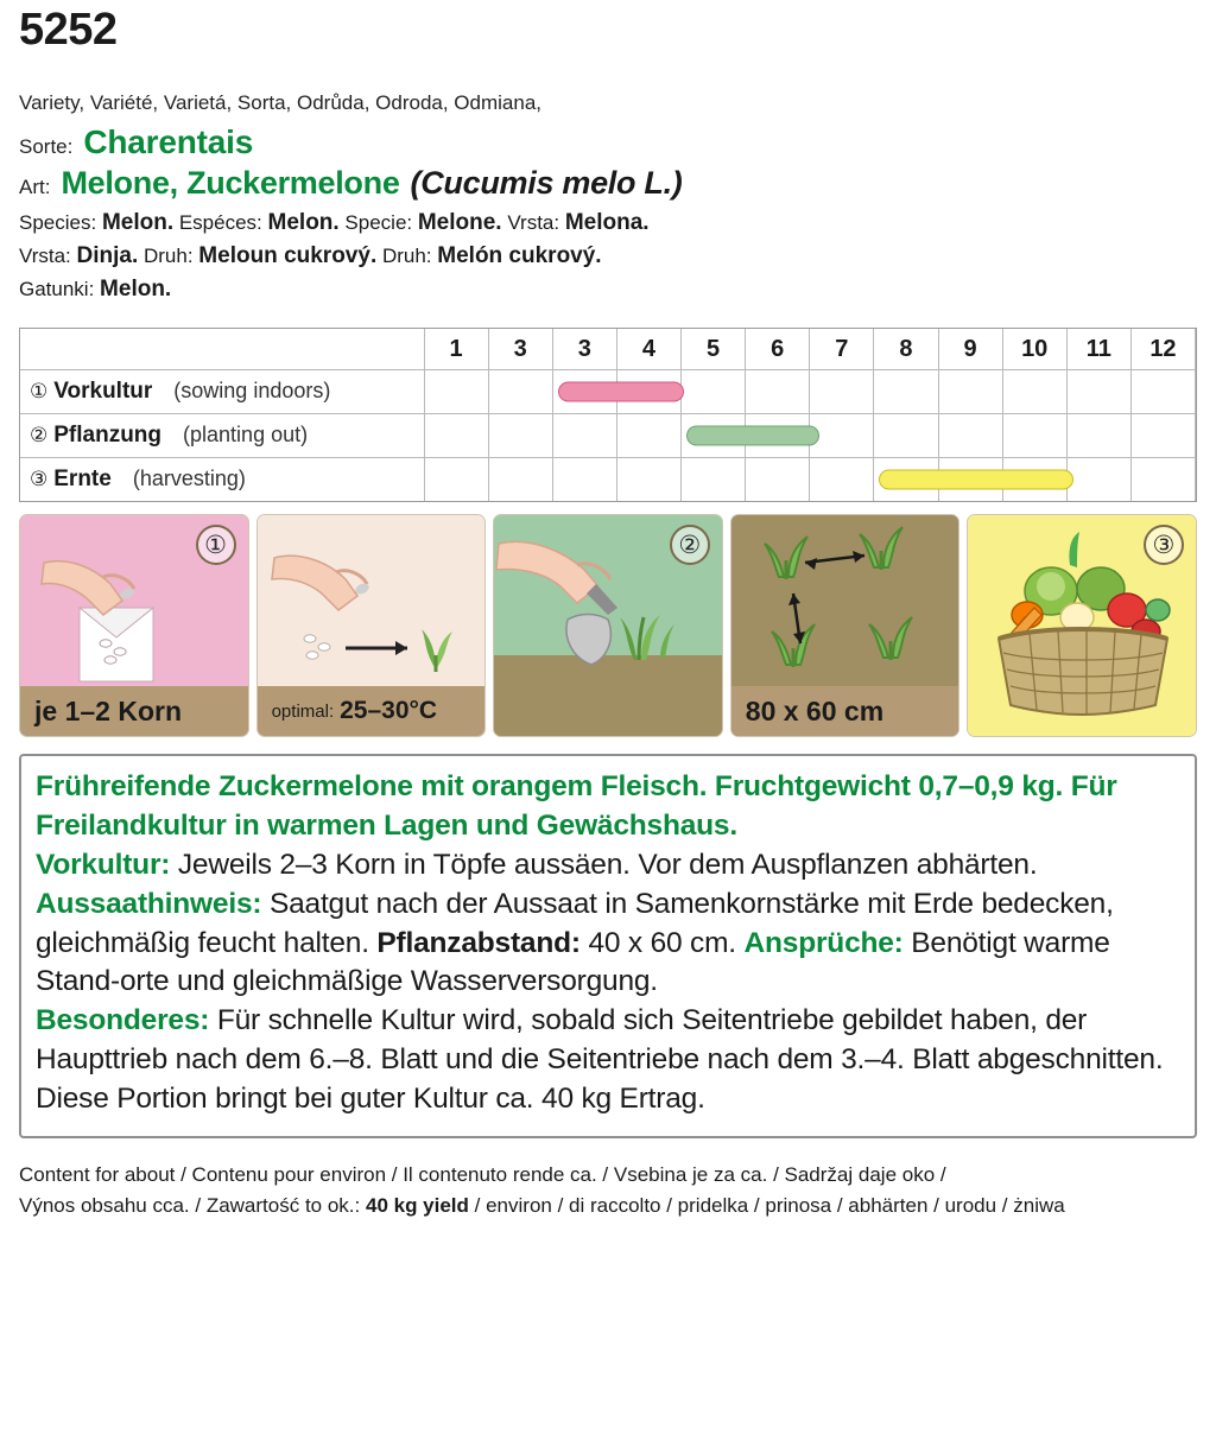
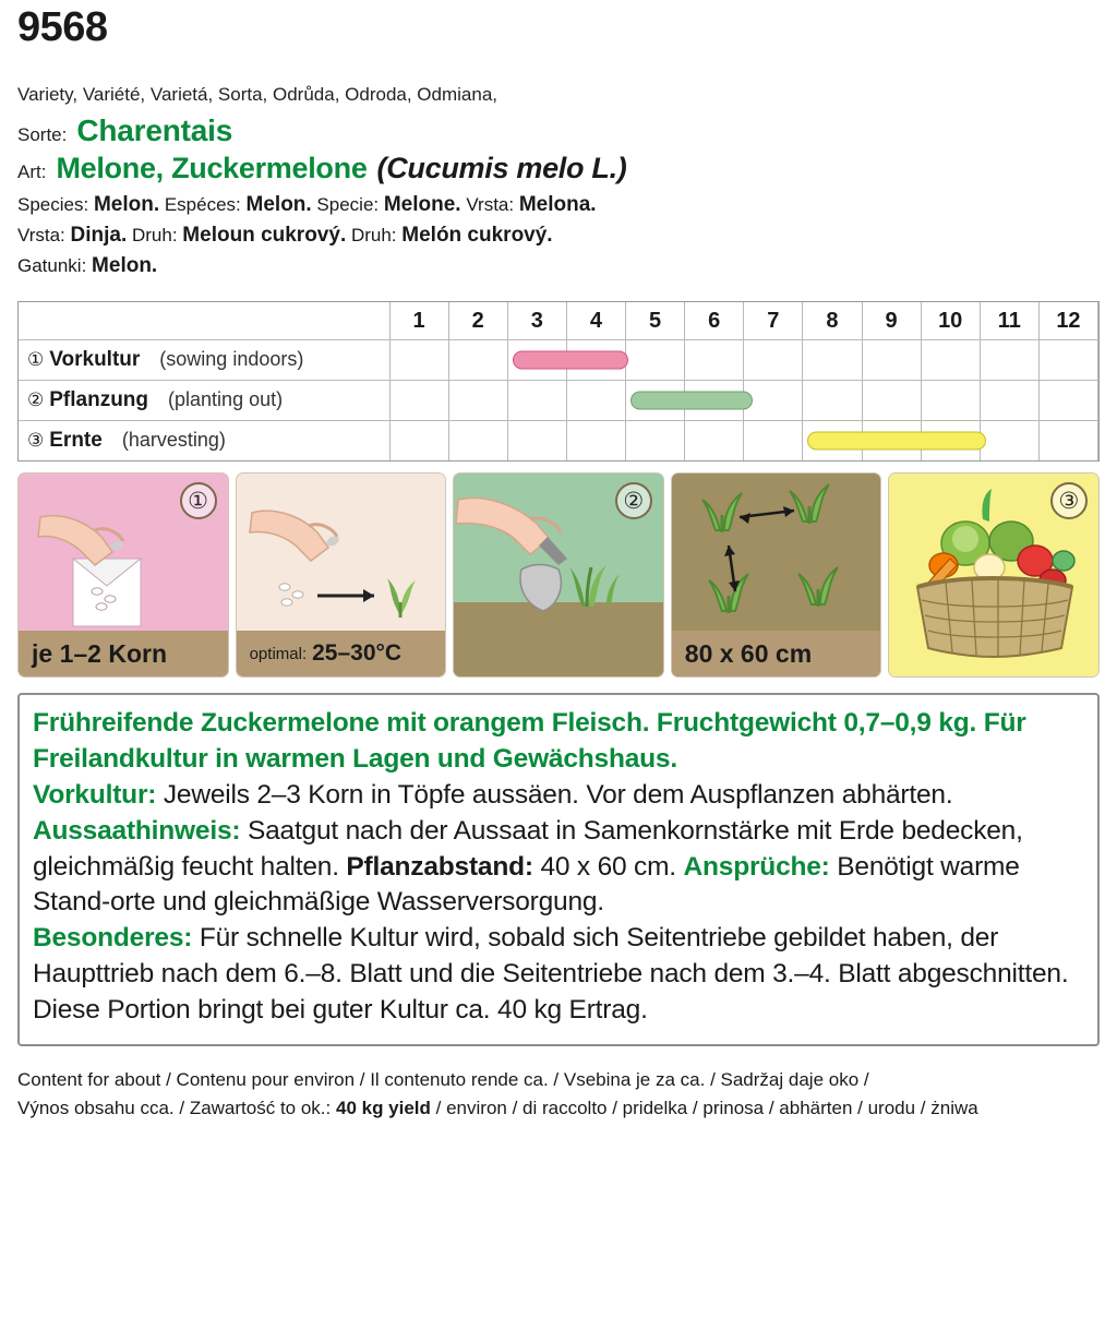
- 5252
+ 9568
  Variety, Variété, Varietá, Sorta, Odrůda, Odroda, Odmiana,
  Sorte:
  Charentais
  Art:
  Melone, Zuckermelone
  (Cucumis melo L.)
  Species: Melon. Espéces: Melon. Specie: Melone. Vrsta: Melona.
  Vrsta: Dinja. Druh: Meloun cukrový. Druh: Melón cukrový.
  Gatunki: Melon.
- 	1	3	3	4	5	6	7	8	9	10	11	12
+ 	1	2	3	4	5	6	7	8	9	10	11	12
  ① Vorkultur (sowing indoors)
  ② Pflanzung (planting out)
  ③ Ernte (harvesting)
  ①
  je 1–2 Korn
  optimal:
  25–30°C
  ②
  80 x 60 cm
  ③
  Frühreifende Zuckermelone mit orangem Fleisch. Fruchtgewicht 0,7–0,9 kg. Für Freilandkultur in warmen Lagen und Gewächshaus.
  Vorkultur: Jeweils 2–3 Korn in Töpfe aussäen. Vor dem Auspflanzen abhärten. Aussaathinweis: Saatgut nach der Aussaat in Samenkornstärke mit Erde bedecken, gleichmäßig feucht halten. Pflanzabstand: 40 x 60 cm. Ansprüche: Benötigt warme Stand-orte und gleichmäßige Wasserversorgung.
  Besonderes: Für schnelle Kultur wird, sobald sich Seitentriebe gebildet haben, der Haupttrieb nach dem 6.–8. Blatt und die Seitentriebe nach dem 3.–4. Blatt abgeschnitten.
  Diese Portion bringt bei guter Kultur ca. 40 kg Ertrag.
  Content for about / Contenu pour environ / Il contenuto rende ca. / Vsebina je za ca. / Sadržaj daje oko /
  Výnos obsahu cca. / Zawartość to ok.: 40 kg yield / environ / di raccolto / pridelka / prinosa / abhärten / urodu / żniwa
